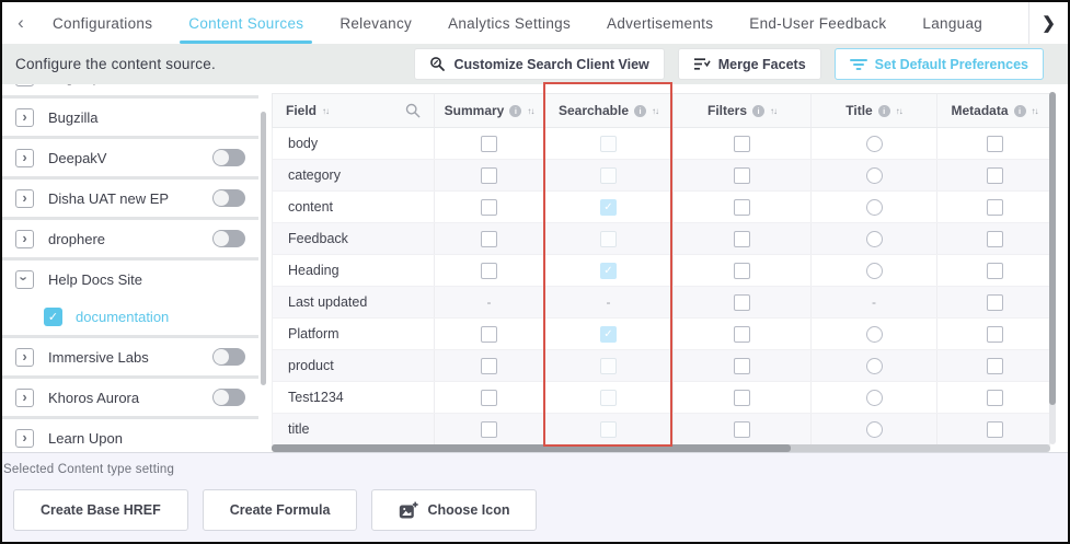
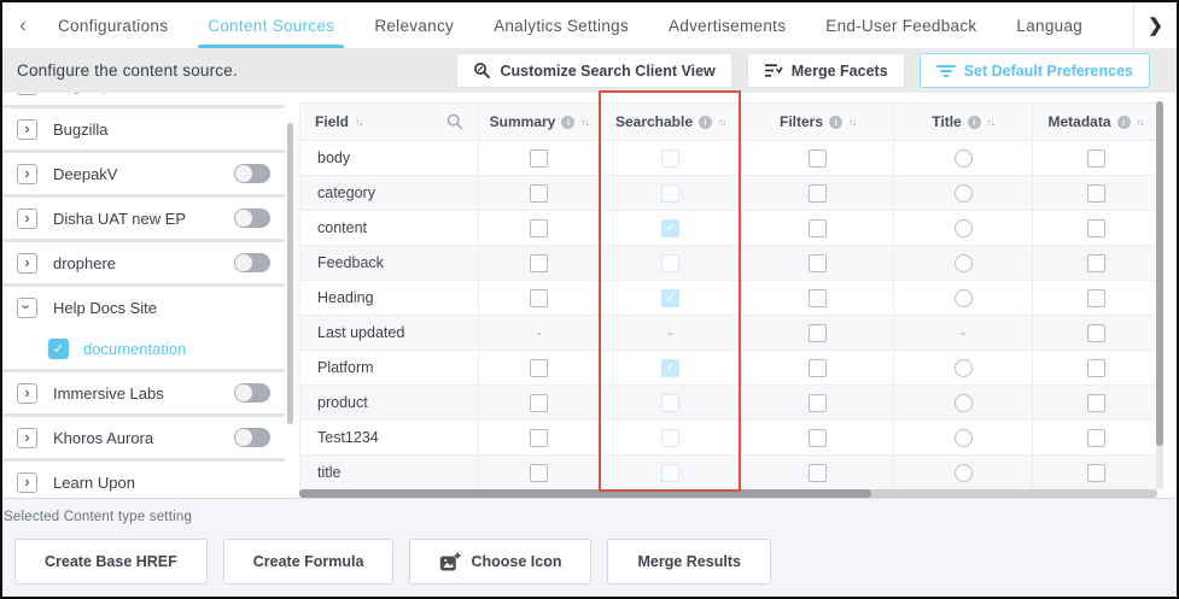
  ‹
  Configurations
  Content Sources
  Relevancy
  Analytics Settings
  Advertisements
  End-User Feedback
  Languag
  ❯
  Configure the content source.
  Customize Search Client View
  Merge Facets
  Set Default Preferences
  ›
  Bugzilla
  ›
  DeepakV
  ›
  Disha UAT new EP
  ›
  drophere
  Help Docs Site
  ✓
  documentation
  ›
  Immersive Labs
  ›
  Khoros Aurora
  ›
  Learn Upon
  Field
  ↑↓
  Summary
  i
  ↑↓
  Searchable
  i
  ↑↓
  Filters
  i
  ↑↓
  Title
  i
  ↑↓
  Metadata
  i
  ↑↓
  body
  category
  content
  ✓
  Feedback
  Heading
  ✓
  Last updated
  -
  -
  -
  Platform
  ✓
  product
  Test1234
  title
  Selected Content type setting
  Create Base HREF
  Create Formula
  Choose Icon
+ Merge Results
